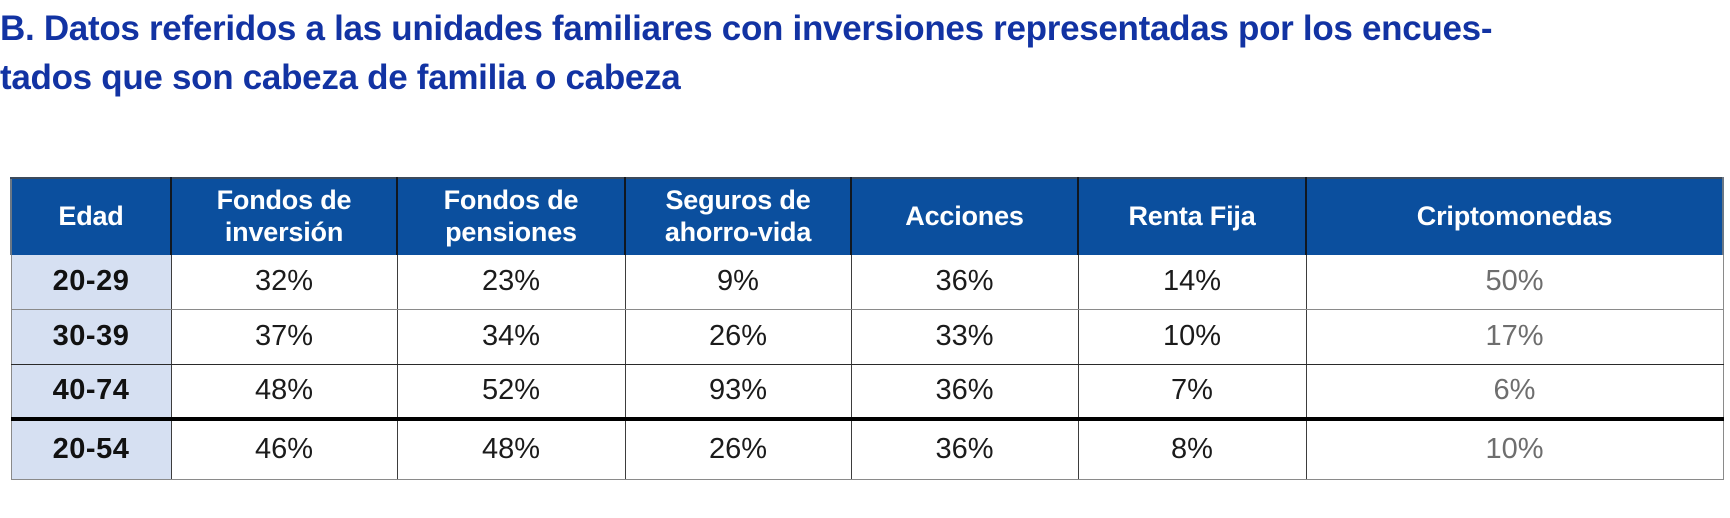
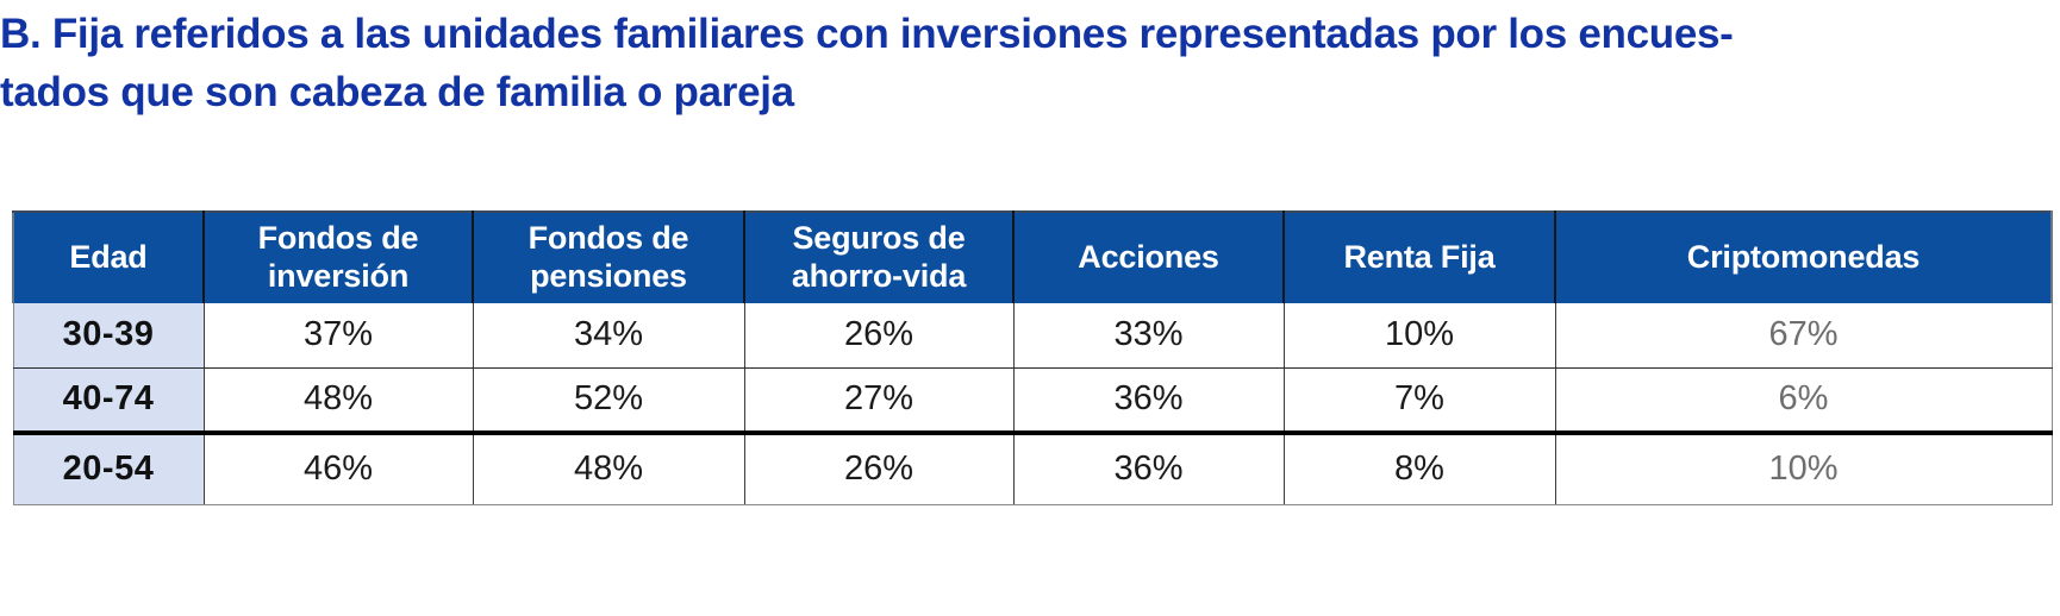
- B. Datos referidos a las unidades familiares con inversiones representadas por los encues-
+ B. Fija referidos a las unidades familiares con inversiones representadas por los encues-
- tados que son cabeza de familia o cabeza
+ tados que son cabeza de familia o pareja
  Edad	Fondos de inversión	Fondos de pensiones	Seguros de ahorro-vida	Acciones	Renta Fija	Criptomonedas
- 20-29	32%	23%	9%	36%	14%	50%
- 30-39	37%	34%	26%	33%	10%	17%
+ 30-39	37%	34%	26%	33%	10%	67%
- 40-74	48%	52%	93%	36%	7%	6%
+ 40-74	48%	52%	27%	36%	7%	6%
  20-54	46%	48%	26%	36%	8%	10%
